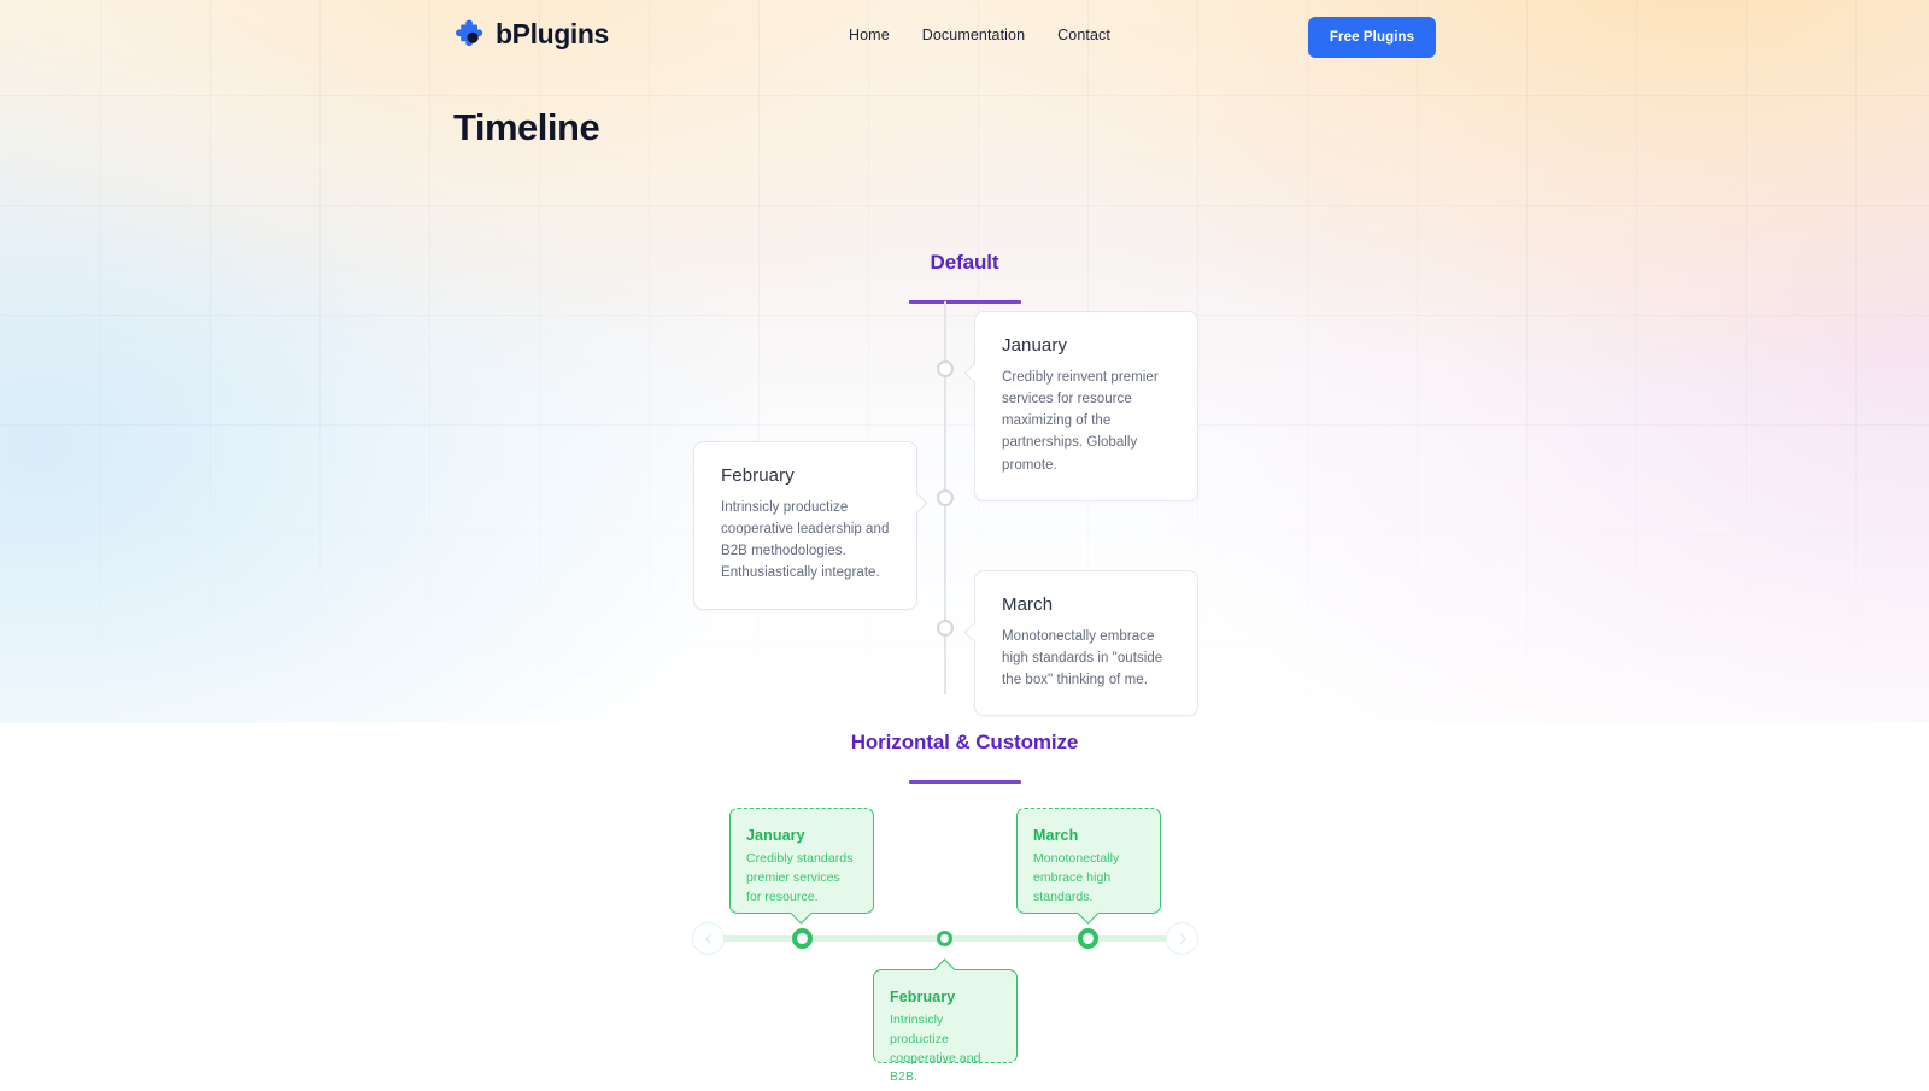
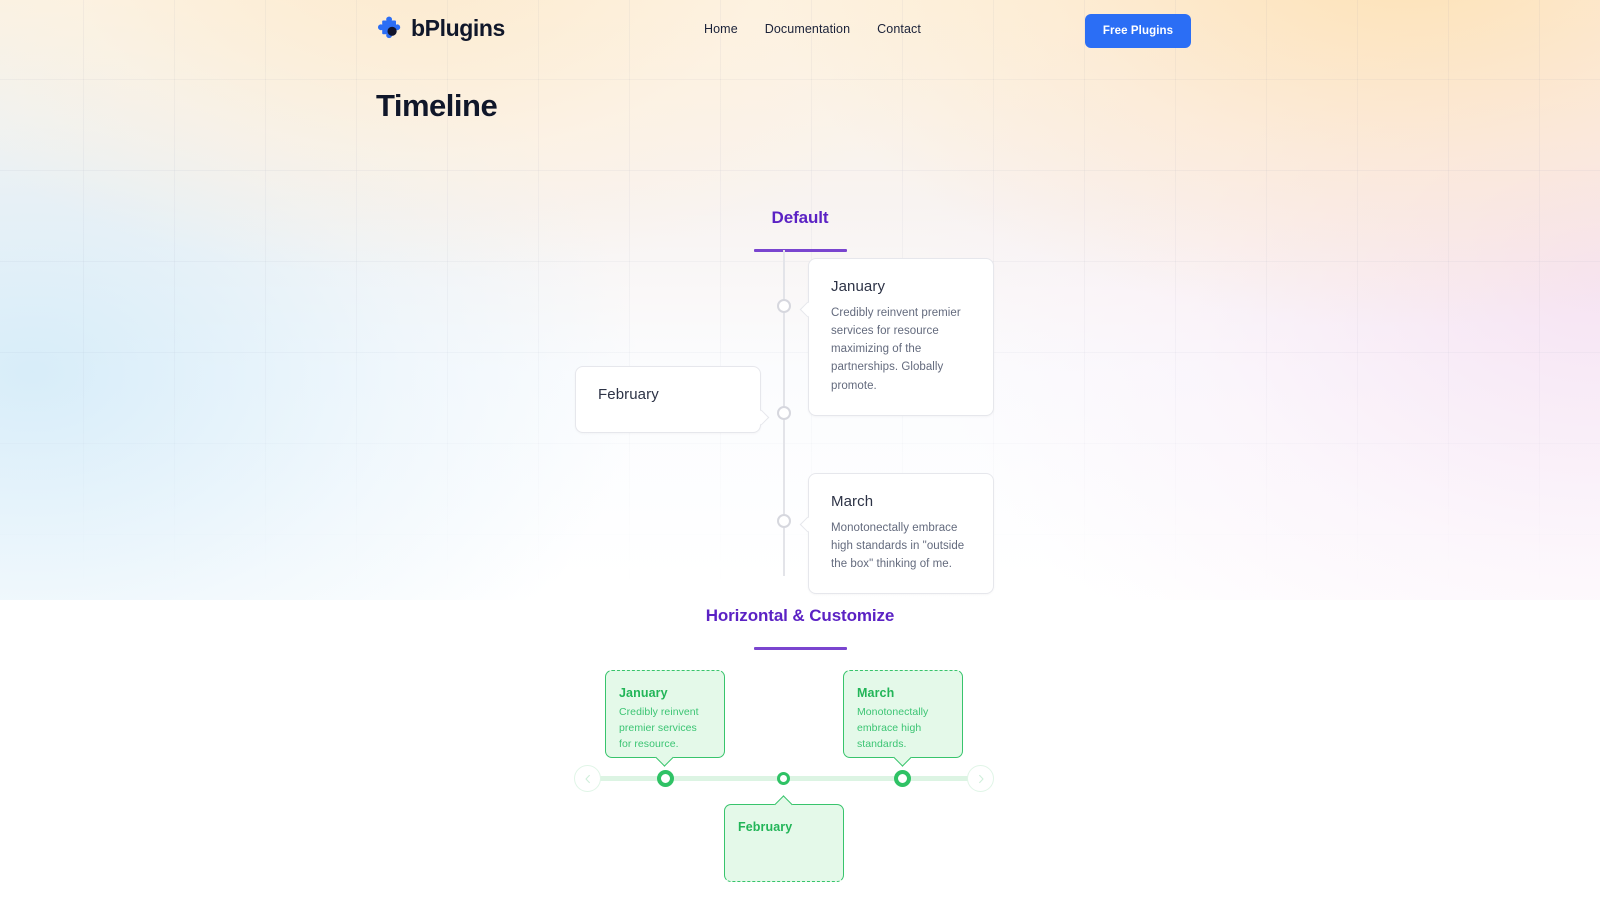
  bPlugins
  Home
  Documentation
  Contact
  Free Plugins
  Timeline
  Default
  January
  Credibly reinvent premier services for resource maximizing of the partnerships. Globally promote.
  February
- Intrinsicly productize cooperative leadership and B2B methodologies. Enthusiastically integrate.
  March
  Monotonectally embrace high standards in "outside the box" thinking of me.
  Horizontal & Customize
  January
- Credibly standards premier services for resource.
+ Credibly reinvent premier services for resource.
  March
  Monotonectally embrace high standards.
  February
- Intrinsicly productize cooperative and B2B.
